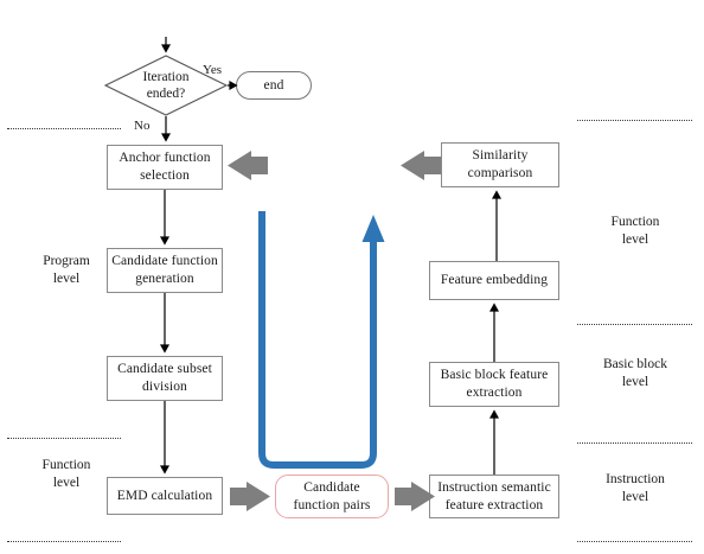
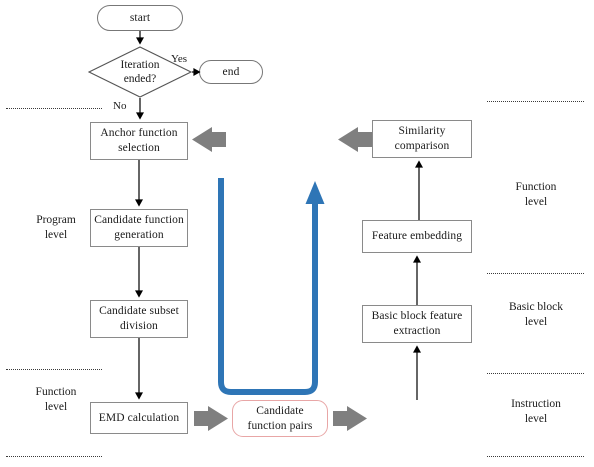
  Program
  level
  Function
  level
  Function
  level
  Basic block
  level
  Instruction
  level
+ start
  Iteration
  ended?
  end
  Anchor function
  selection
  Candidate function
  generation
  Candidate subset
  division
  EMD calculation
  Candidate
  function pairs
- Instruction semantic
- feature extraction
  Basic block feature
  extraction
  Feature embedding
  Similarity
  comparison
  Yes
  No
